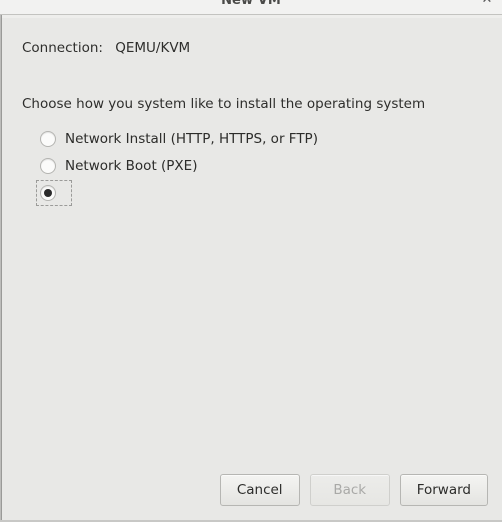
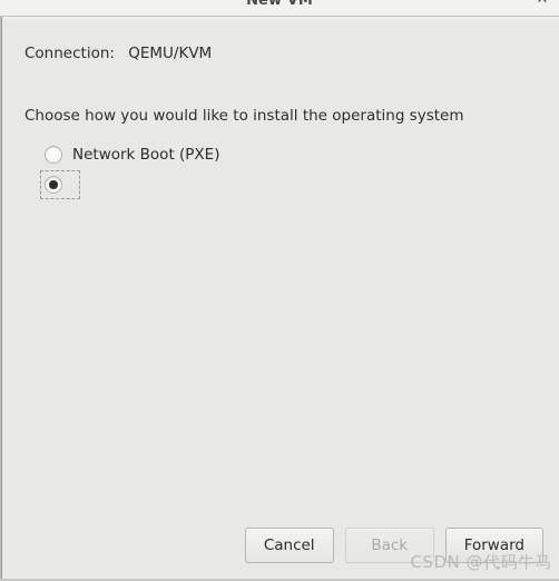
  New VM
  Connection: QEMU/KVM
- Choose how you system like to install the operating system
+ Choose how you would like to install the operating system
- Network Install (HTTP, HTTPS, or FTP)
  Network Boot (PXE)
  Cancel
  Back
  Forward
+ CSDN @代码牛马
